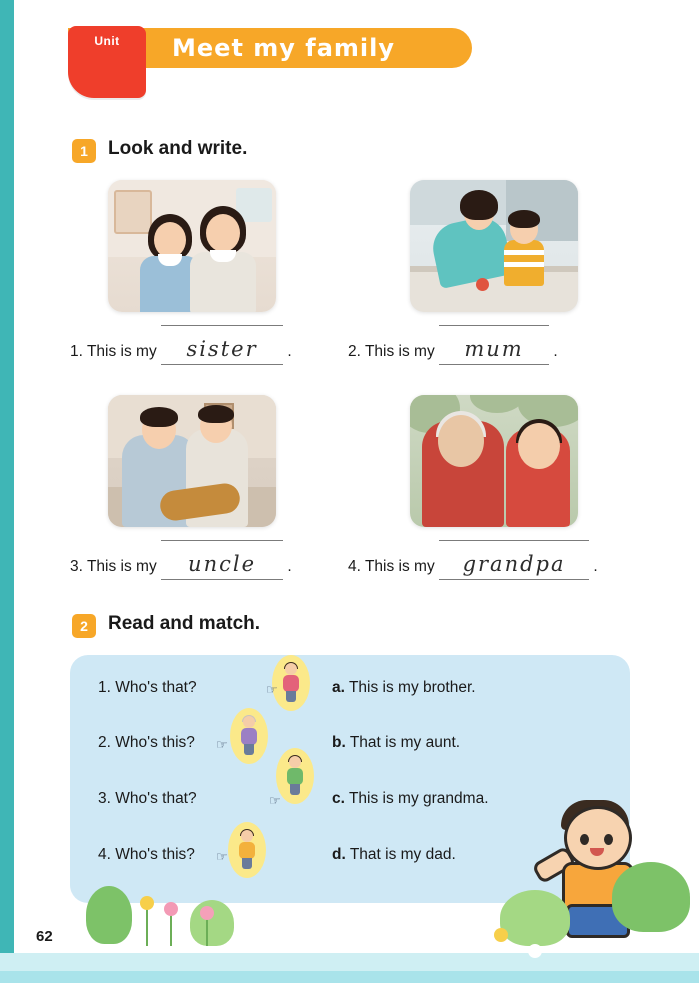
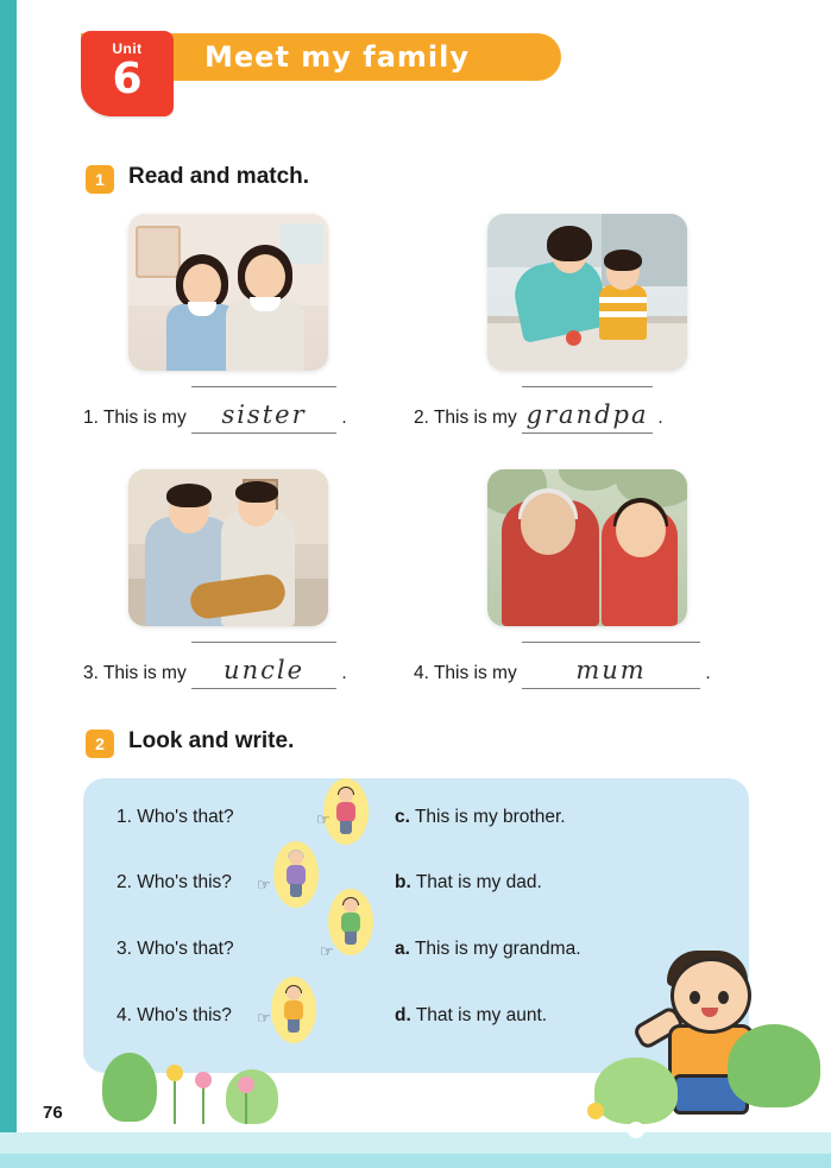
  Unit
+ 6
  Meet my family
  1
- Look and write.
+ Read and match.
  1. This is my sister .
- 2. This is my mum .
+ 2. This is my grandpa .
  3. This is my uncle .
- 4. This is my grandpa .
+ 4. This is my mum .
  2
- Read and match.
+ Look and write.
  ☞
  ☞
  ☞
  ☞
  1. Who's that?
  2. Who's this?
  3. Who's that?
  4. Who's this?
- a. This is my brother.
+ c. This is my brother.
- b. That is my aunt.
+ b. That is my dad.
- c. This is my grandma.
+ a. This is my grandma.
- d. That is my dad.
+ d. That is my aunt.
- 62
+ 76
